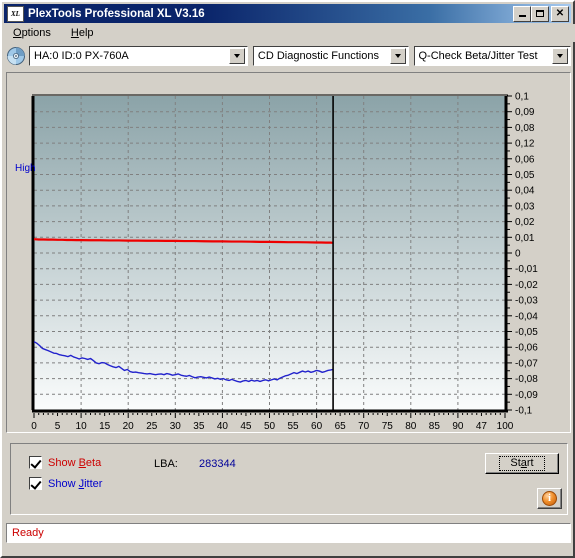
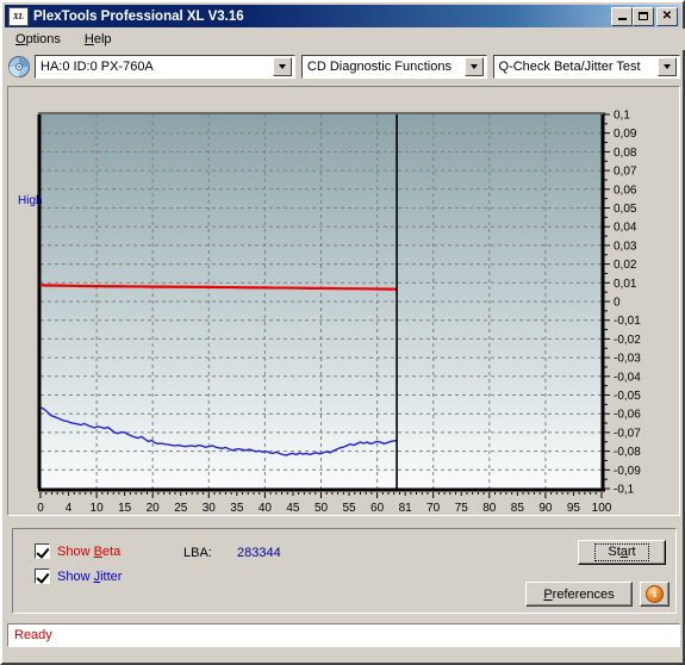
  XL
  PlexTools Professional XL V3.16
  ✕
  Options
  Help
  HA:0 ID:0 PX-760A
  CD Diagnostic Functions
  Q-Check Beta/Jitter Test
  0,1
  0,09
  0,08
- 0,12
+ 0,07
  0,06
  0,05
  0,04
  0,03
  0,02
  0,01
  0
  -0,01
  -0,02
  -0,03
  -0,04
  -0,05
  -0,06
  -0,07
  -0,08
  -0,09
  -0,1
  0
- 5
+ 4
  10
  15
  20
  25
  30
  35
  40
  45
  50
  55
  60
- 65
+ 81
  70
  75
  80
  85
  90
- 47
+ 95
  100
  High
  Show Beta
  Show Jitter
  LBA:
  283344
  Start
+ Preferences
  i
  Ready
